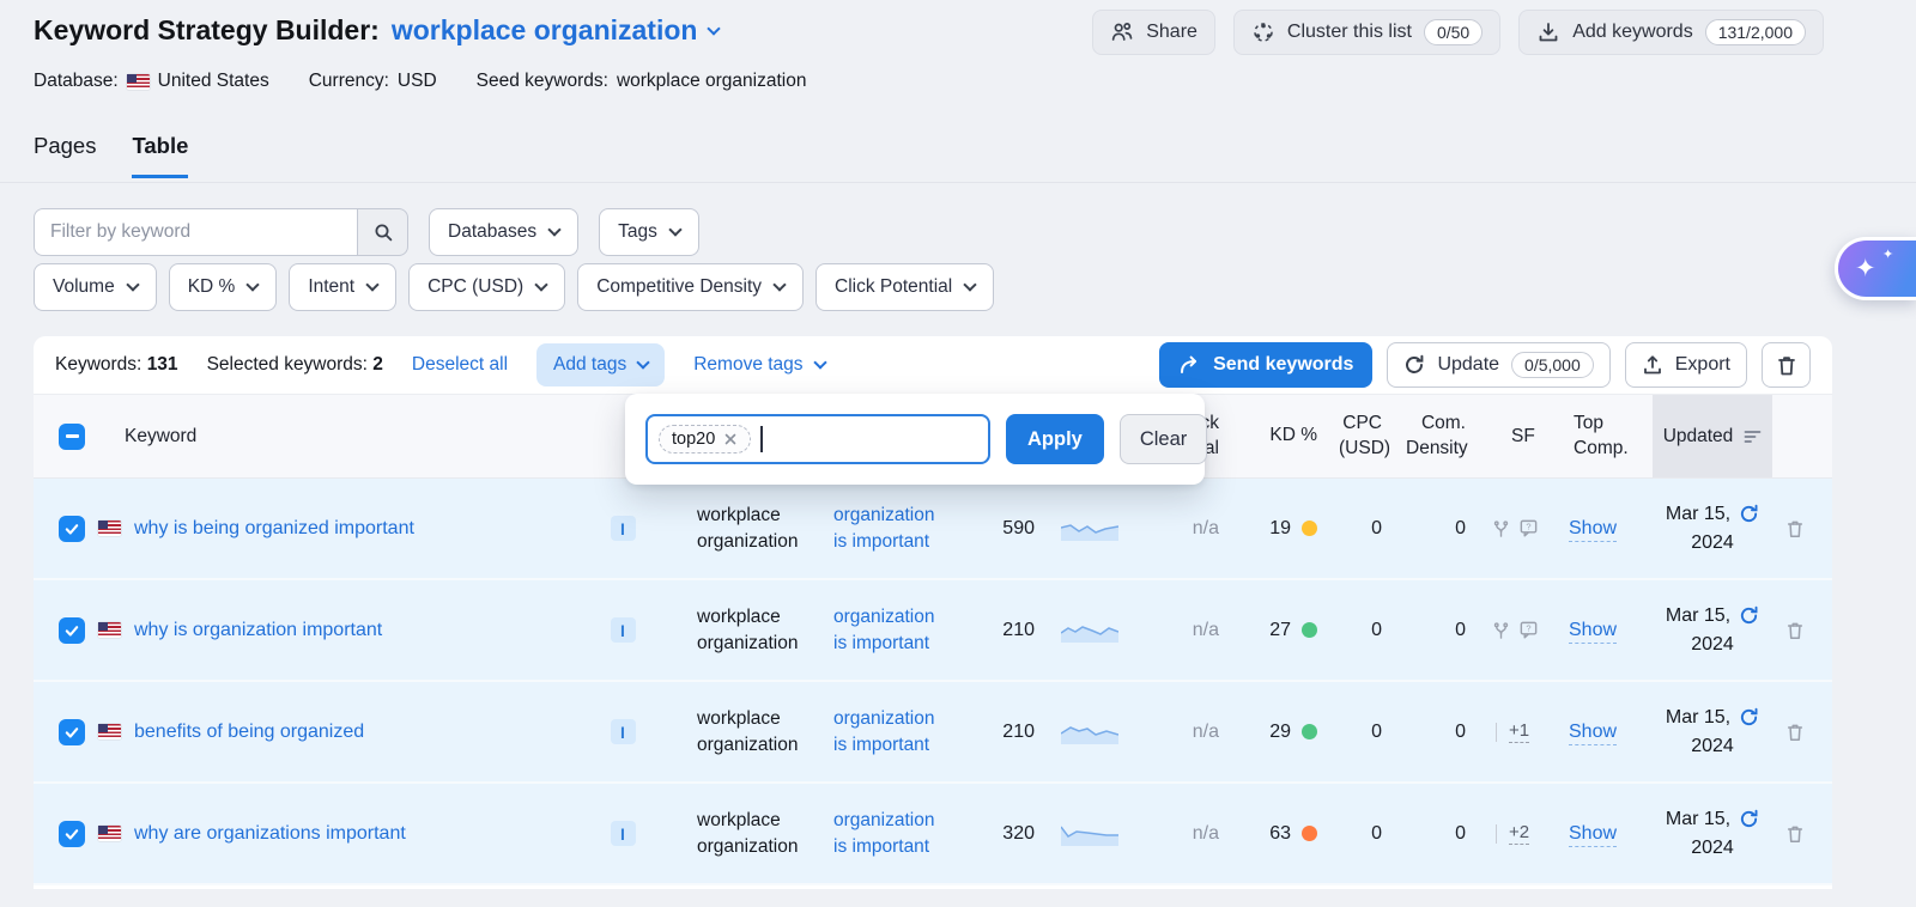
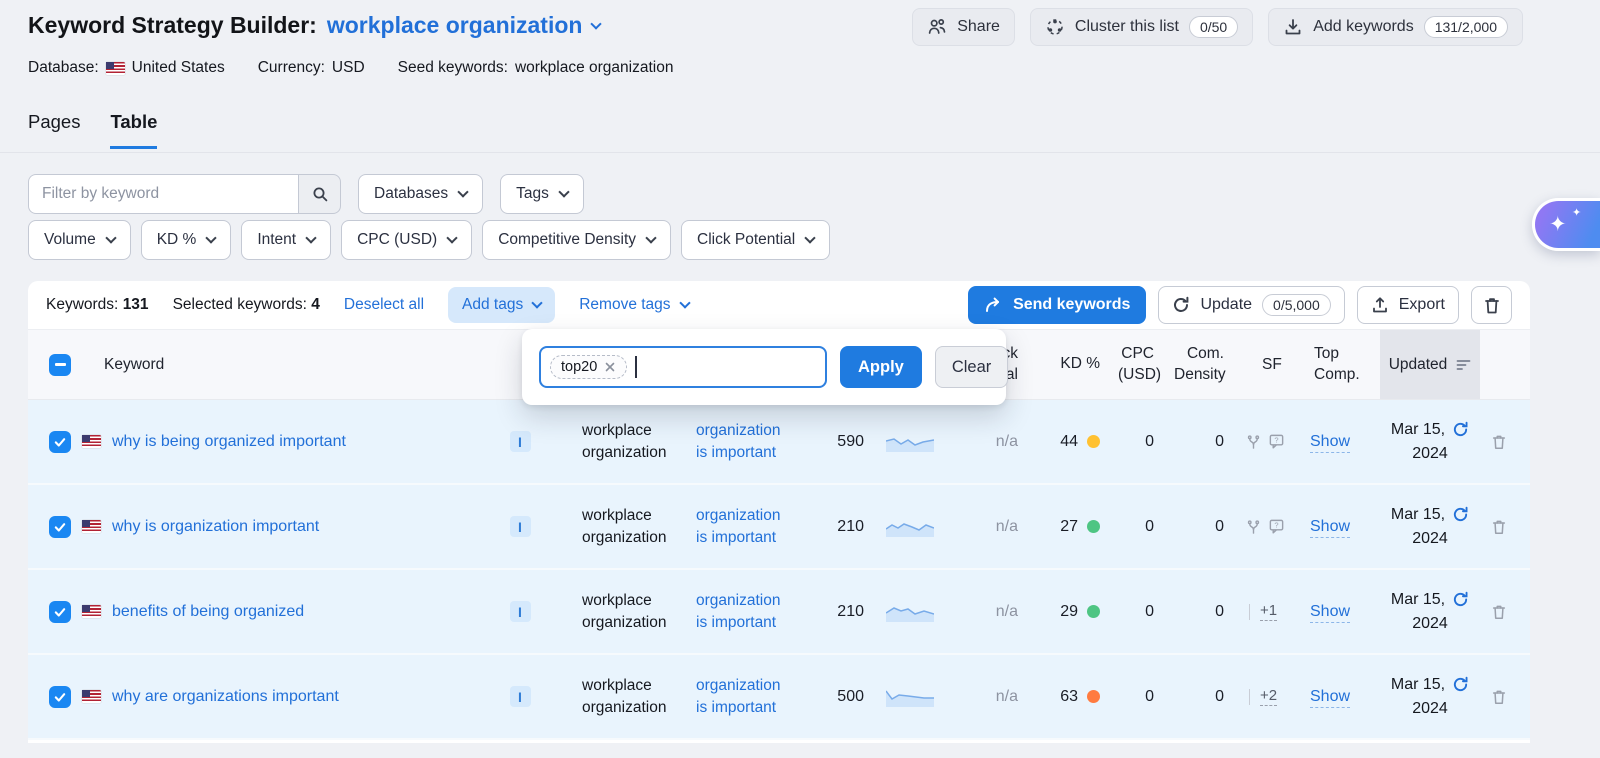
  Keyword Strategy Builder:
  workplace organization
  Share
  Cluster this list
  0/50
  Add keywords
  131/2,000
  Database:
  United States
  Currency:
  USD
  Seed keywords:
  workplace organization
  Pages
  Table
  Filter by keyword
  Databases
  Tags
  Volume
  KD %
  Intent
  CPC (USD)
  Competitive Density
  Click Potential
  ✦
  ✦
  Keywords: 131
- Selected keywords: 2
+ Selected keywords: 4
  Deselect all
  Add tags
  Remove tags
  Send keywords
  Update
  0/5,000
  Export
  Keyword
  KD %
  CPC
  (USD)
  Com.
  Density
  SF
  Top
  Comp.
  Updated
  why is being organized important
  I
  workplace organization
  organization is important
  590
  n/a
- 19
+ 44
  0
  0
  ?
  Show
  Mar 15,
  2024
  why is organization important
  I
  workplace organization
  organization is important
  210
  n/a
  27
  0
  0
  ?
  Show
  Mar 15,
  2024
  benefits of being organized
  I
  workplace organization
  organization is important
  210
  n/a
  29
  0
  0
  +1
  Show
  Mar 15,
  2024
  why are organizations important
  I
  workplace organization
  organization is important
- 320
+ 500
  n/a
  63
  0
  0
  +2
  Show
  Mar 15,
  2024
  top20
  Apply
  Clear
